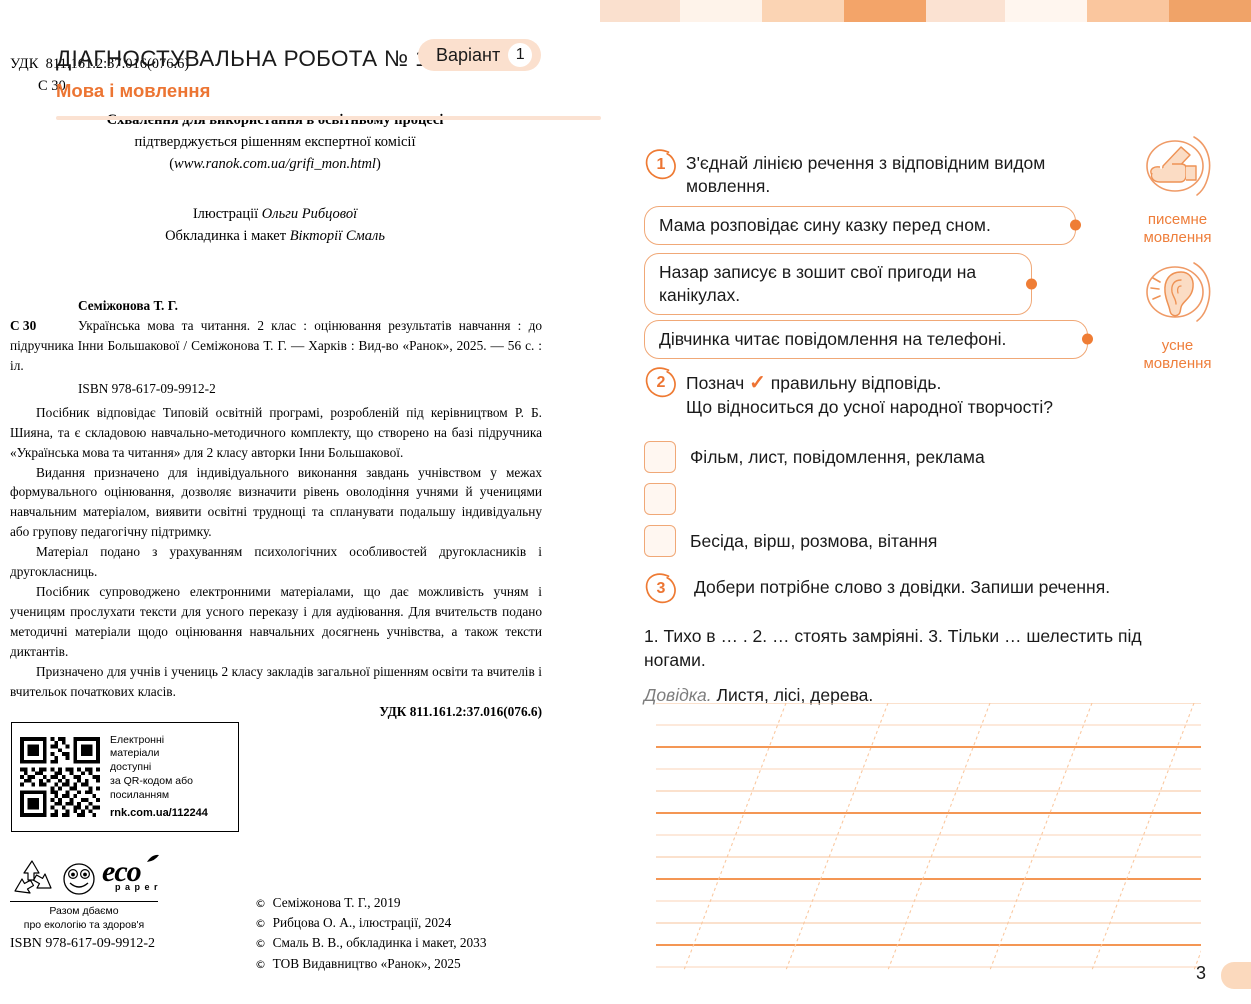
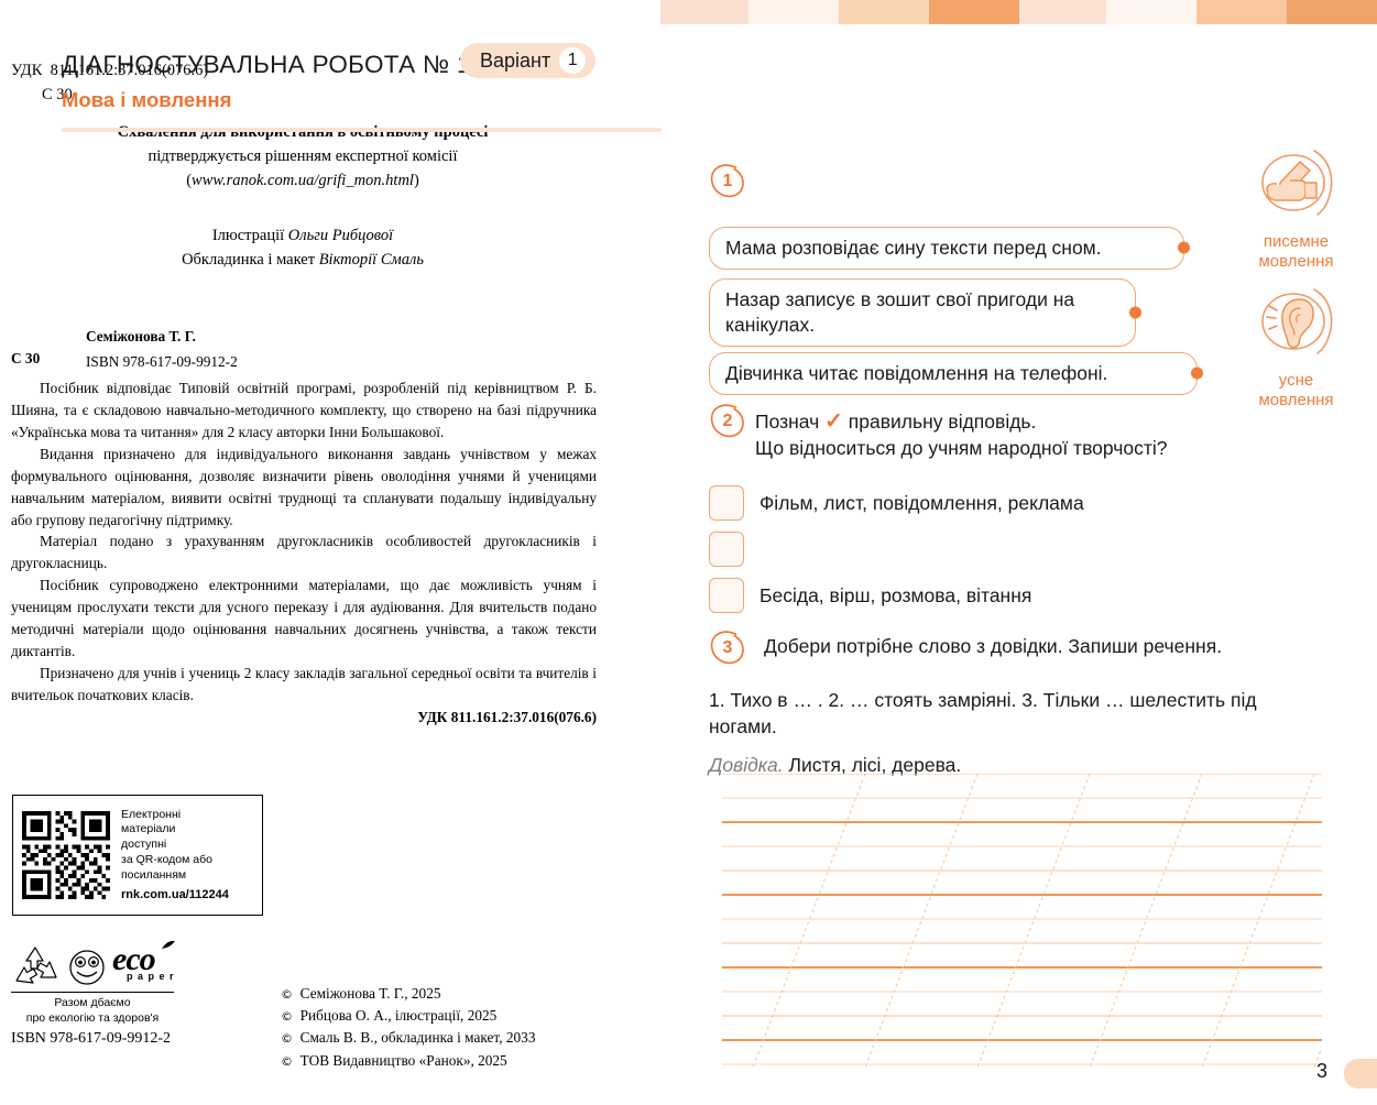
  УДК 811.161.2:37.016(076.6)
  С 30
  Схвалення для використання в освітньому процесі
  підтверджується рішенням експертної комісії
  (www.ranok.com.ua/grifi_mon.html)
  Ілюстрації Ольги Рибцової
  Обкладинка і макет Вікторії Смаль
  Семіжонова Т. Г.
  С 30
- Українська мова та читання. 2 клас : оцінювання результатів навчання : до підручника Інни Большакової / Семіжонова Т. Г. — Харків : Вид-во «Ранок», 2025. — 56 с. : іл.
  ISBN 978-617-09-9912-2
  Посібник відповідає Типовій освітній програмі, розробленій під керівництвом Р. Б. Шияна, та є складовою навчально-методичного комплекту, що створено на базі підручника «Українська мова та читання» для 2 класу авторки Інни Большакової.
  Видання призначено для індивідуального виконання завдань учнівством у межах формувального оцінювання, дозволяє визначити рівень оволодіння учнями й ученицями навчальним матеріалом, виявити освітні труднощі та спланувати подальшу індивідуальну або групову педагогічну підтримку.
- Матеріал подано з урахуванням психологічних особливостей другокласників і другокласниць.
+ Матеріал подано з урахуванням другокласників особливостей другокласників і другокласниць.
  Посібник супроводжено електронними матеріалами, що дає можливість учням і ученицям прослухати тексти для усного переказу і для аудіювання. Для вчительств подано методичні матеріали щодо оцінювання навчальних досягнень учнівства, а також тексти диктантів.
- Призначено для учнів і учениць 2 класу закладів загальної рішенням освіти та вчителів і вчительок початкових класів.
+ Призначено для учнів і учениць 2 класу закладів загальної середньої освіти та вчителів і вчительок початкових класів.
  УДК 811.161.2:37.016(076.6)
  Електронні
  матеріали
  доступні
  за QR-кодом або
  посиланням
  rnk.com.ua/112244
  eco
  p a p e r
  Разом дбаємо
  про екологію та здоров'я
  ISBN 978-617-09-9912-2
- © Семіжонова Т. Г., 2019
+ © Семіжонова Т. Г., 2025
- © Рибцова О. А., ілюстрації, 2024
+ © Рибцова О. А., ілюстрації, 2025
  © Смаль В. В., обкладинка і макет, 2033
  © ТОВ Видавництво «Ранок», 2025
  ДІАГНОСТУВАЛЬНА РОБОТА №
  Варіант
  1
  Мова і мовлення
  1
- З'єднай лінією речення з відповідним видом мовлення.
- Мама розповідає сину казку перед сном.
+ Мама розповідає сину тексти перед сном.
  Назар записує в зошит свої пригоди на канікулах.
  Дівчинка читає повідомлення на телефоні.
  писемне
  мовлення
  усне
  мовлення
  2
  Познач ✓ правильну відповідь.
- Що відноситься до усної народної творчості?
+ Що відноситься до учням народної творчості?
  Фільм, лист, повідомлення, реклама
  Бесіда, вірш, розмова, вітання
  3
  Добери потрібне слово з довідки. Запиши речення.
  1. Тихо в … . 2. … стоять замріяні. 3. Тільки … шелестить під ногами.
  Довідка. Листя, лісі, дерева.
  3
